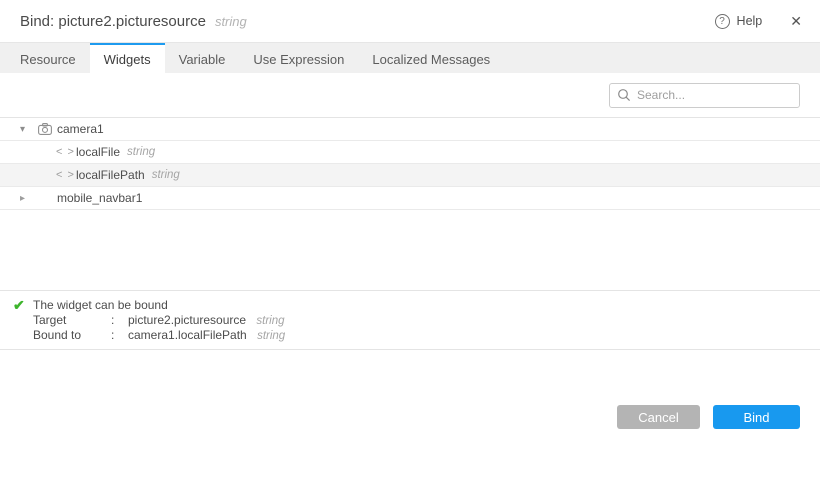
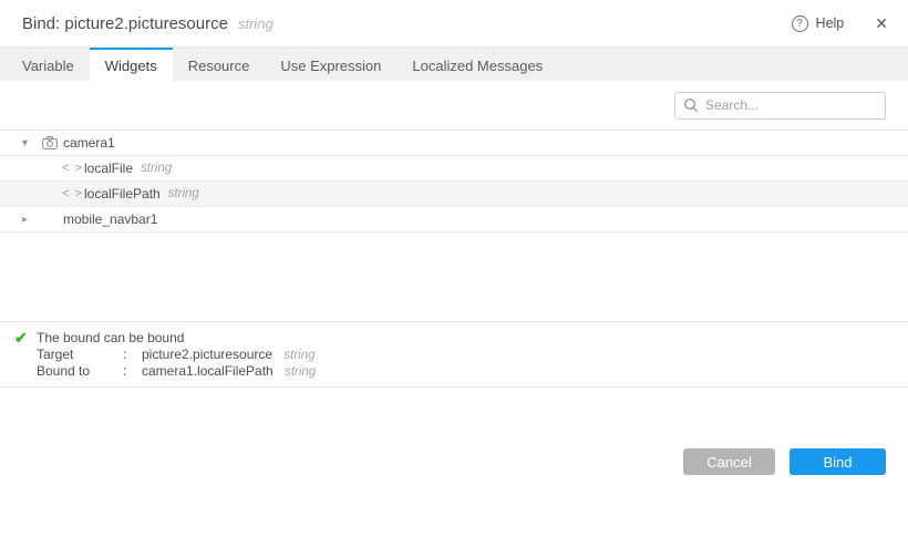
  Bind: picture2.picturesource
  string
  ?
  Help
  ✕
- Resource
+ Variable
  Widgets
- Variable
+ Resource
  Use Expression
  Localized Messages
  Search...
  ▾
  camera1
  < >
  localFile
  string
  < >
  localFilePath
  string
  ▸
  mobile_navbar1
  ✔
- The widget can be bound
+ The bound can be bound
  Target
  :
  picture2.picturesource string
  Bound to
  :
  camera1.localFilePath string
  Cancel
  Bind
